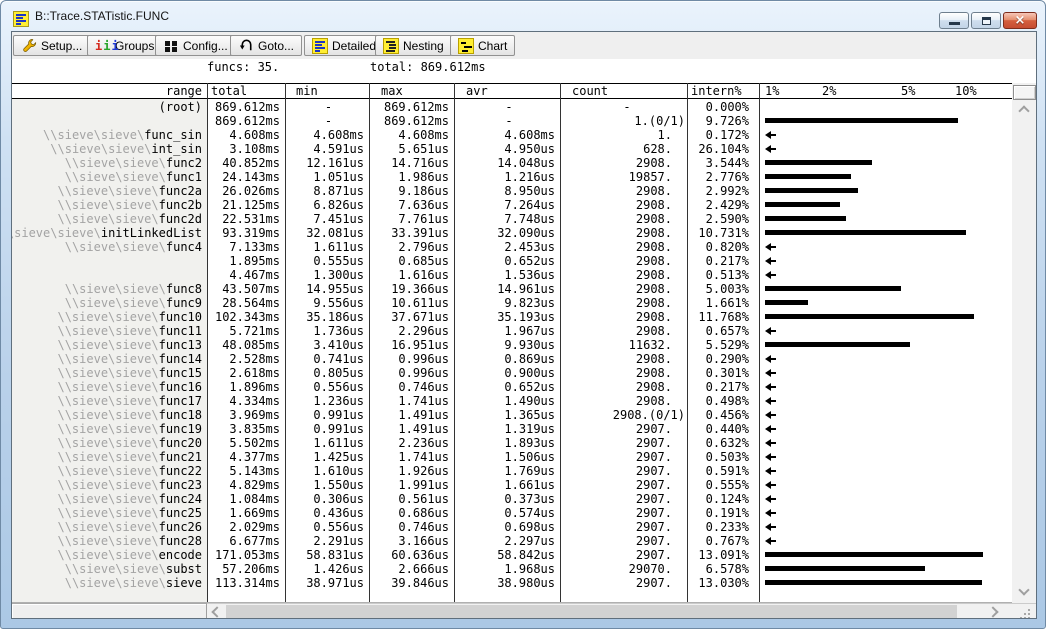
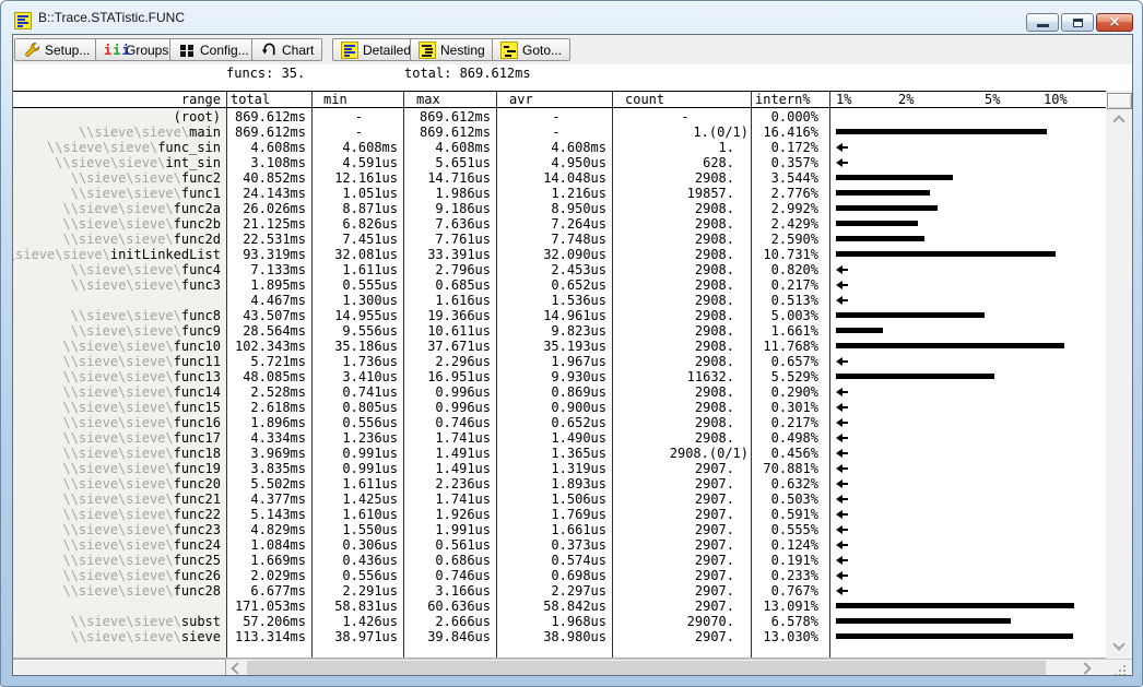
  B::Trace.STATistic.FUNC
  ×
  Setup...
  iii
  Config...
- Goto...
+ Chart
  Detailed
  Nesting
- Chart
+ Goto...
  funcs: 35.
  total: 869.612ms
  range
  total
  min
  max
  avr
  count
  intern%
  1%
  2%
  5%
  10%
  (root)
  869.612ms
  -
  869.612ms
  -
  -
  0.000%
+ \\sieve\sieve\main
  869.612ms
  -
  869.612ms
  -
  1.(0/1)
- 9.726%
+ 16.416%
  \\sieve\sieve\func_sin
  4.608ms
  4.608ms
  4.608ms
  4.608ms
  1.
  0.172%
  \\sieve\sieve\int_sin
  3.108ms
  4.591us
  5.651us
  4.950us
  628.
- 26.104%
+ 0.357%
  \\sieve\sieve\func2
  40.852ms
  12.161us
  14.716us
  14.048us
  2908.
  3.544%
  \\sieve\sieve\func1
  24.143ms
  1.051us
  1.986us
  1.216us
  19857.
  2.776%
  \\sieve\sieve\func2a
  26.026ms
  8.871us
  9.186us
  8.950us
  2908.
  2.992%
  \\sieve\sieve\func2b
  21.125ms
  6.826us
  7.636us
  7.264us
  2908.
  2.429%
  \\sieve\sieve\func2d
  22.531ms
  7.451us
  7.761us
  7.748us
  2908.
  2.590%
  sieve\sieve\initLinkedList
  93.319ms
  32.081us
  33.391us
  32.090us
  2908.
  10.731%
  \\sieve\sieve\func4
  7.133ms
  1.611us
  2.796us
  2.453us
  2908.
  0.820%
+ \\sieve\sieve\func3
  1.895ms
  0.555us
  0.685us
  0.652us
  2908.
  0.217%
  4.467ms
  1.300us
  1.616us
  1.536us
  2908.
  0.513%
  \\sieve\sieve\func8
  43.507ms
  14.955us
  19.366us
  14.961us
  2908.
  5.003%
  \\sieve\sieve\func9
  28.564ms
  9.556us
  10.611us
  9.823us
  2908.
  1.661%
  \\sieve\sieve\func10
  102.343ms
  35.186us
  37.671us
  35.193us
  2908.
  11.768%
  \\sieve\sieve\func11
  5.721ms
  1.736us
  2.296us
  1.967us
  2908.
  0.657%
  \\sieve\sieve\func13
  48.085ms
  3.410us
  16.951us
  9.930us
  11632.
  5.529%
  \\sieve\sieve\func14
  2.528ms
  0.741us
  0.996us
  0.869us
  2908.
  0.290%
  \\sieve\sieve\func15
  2.618ms
  0.805us
  0.996us
  0.900us
  2908.
  0.301%
  \\sieve\sieve\func16
  1.896ms
  0.556us
  0.746us
  0.652us
  2908.
  0.217%
  \\sieve\sieve\func17
  4.334ms
  1.236us
  1.741us
  1.490us
  2908.
  0.498%
  \\sieve\sieve\func18
  3.969ms
  0.991us
  1.491us
  1.365us
  2908.(0/1)
  0.456%
  \\sieve\sieve\func19
  3.835ms
  0.991us
  1.491us
  1.319us
  2907.
- 0.440%
+ 70.881%
  \\sieve\sieve\func20
  5.502ms
  1.611us
  2.236us
  1.893us
  2907.
  0.632%
  \\sieve\sieve\func21
  4.377ms
  1.425us
  1.741us
  1.506us
  2907.
  0.503%
  \\sieve\sieve\func22
  5.143ms
  1.610us
  1.926us
  1.769us
  2907.
  0.591%
  \\sieve\sieve\func23
  4.829ms
  1.550us
  1.991us
  1.661us
  2907.
  0.555%
  \\sieve\sieve\func24
  1.084ms
  0.306us
  0.561us
  0.373us
  2907.
  0.124%
  \\sieve\sieve\func25
  1.669ms
  0.436us
  0.686us
  0.574us
  2907.
  0.191%
  \\sieve\sieve\func26
  2.029ms
  0.556us
  0.746us
  0.698us
  2907.
  0.233%
  \\sieve\sieve\func28
  6.677ms
  2.291us
  3.166us
  2.297us
  2907.
  0.767%
- \\sieve\sieve\encode
  171.053ms
  58.831us
  60.636us
  58.842us
  2907.
  13.091%
  \\sieve\sieve\subst
  57.206ms
  1.426us
  2.666us
  1.968us
  29070.
  6.578%
  \\sieve\sieve\sieve
  113.314ms
  38.971us
  39.846us
  38.980us
  2907.
  13.030%
